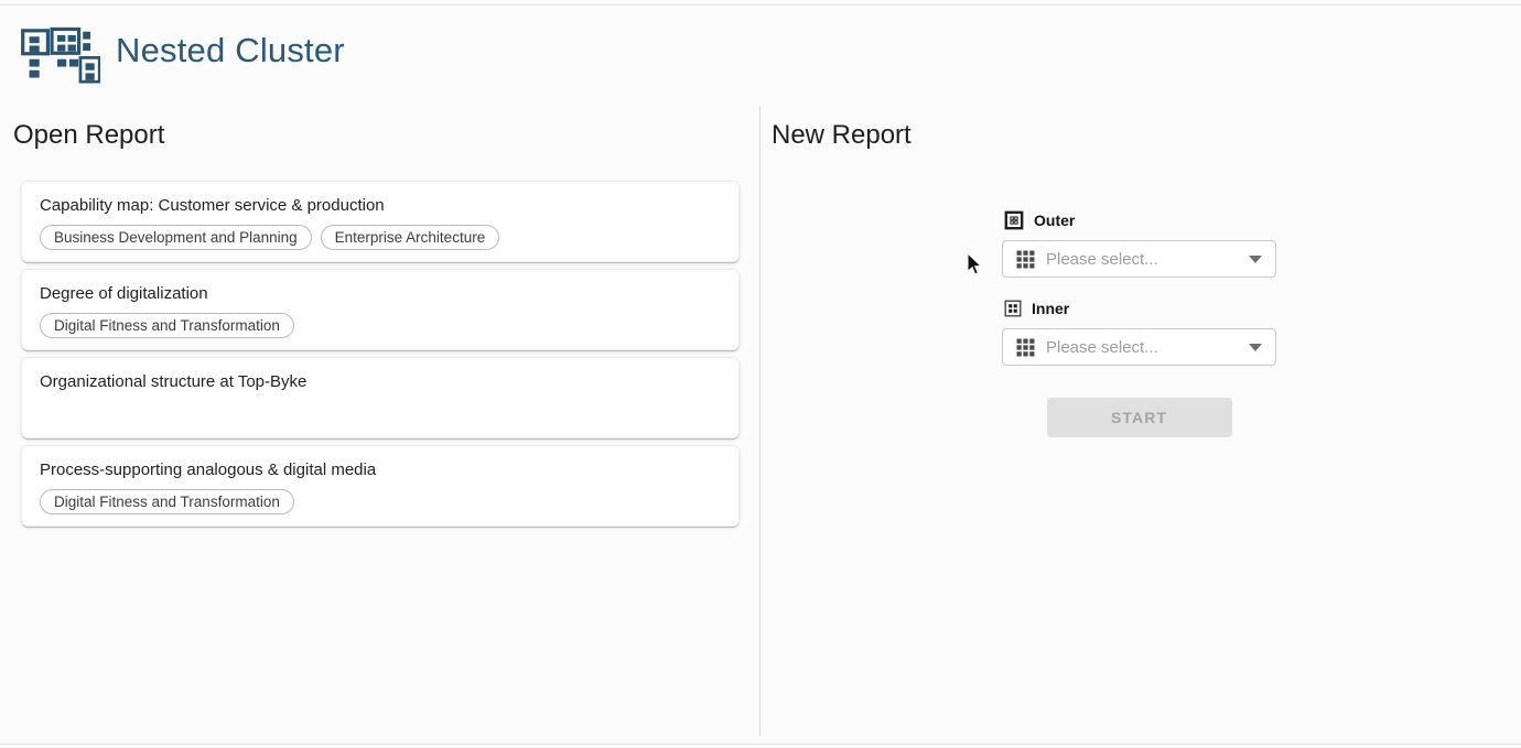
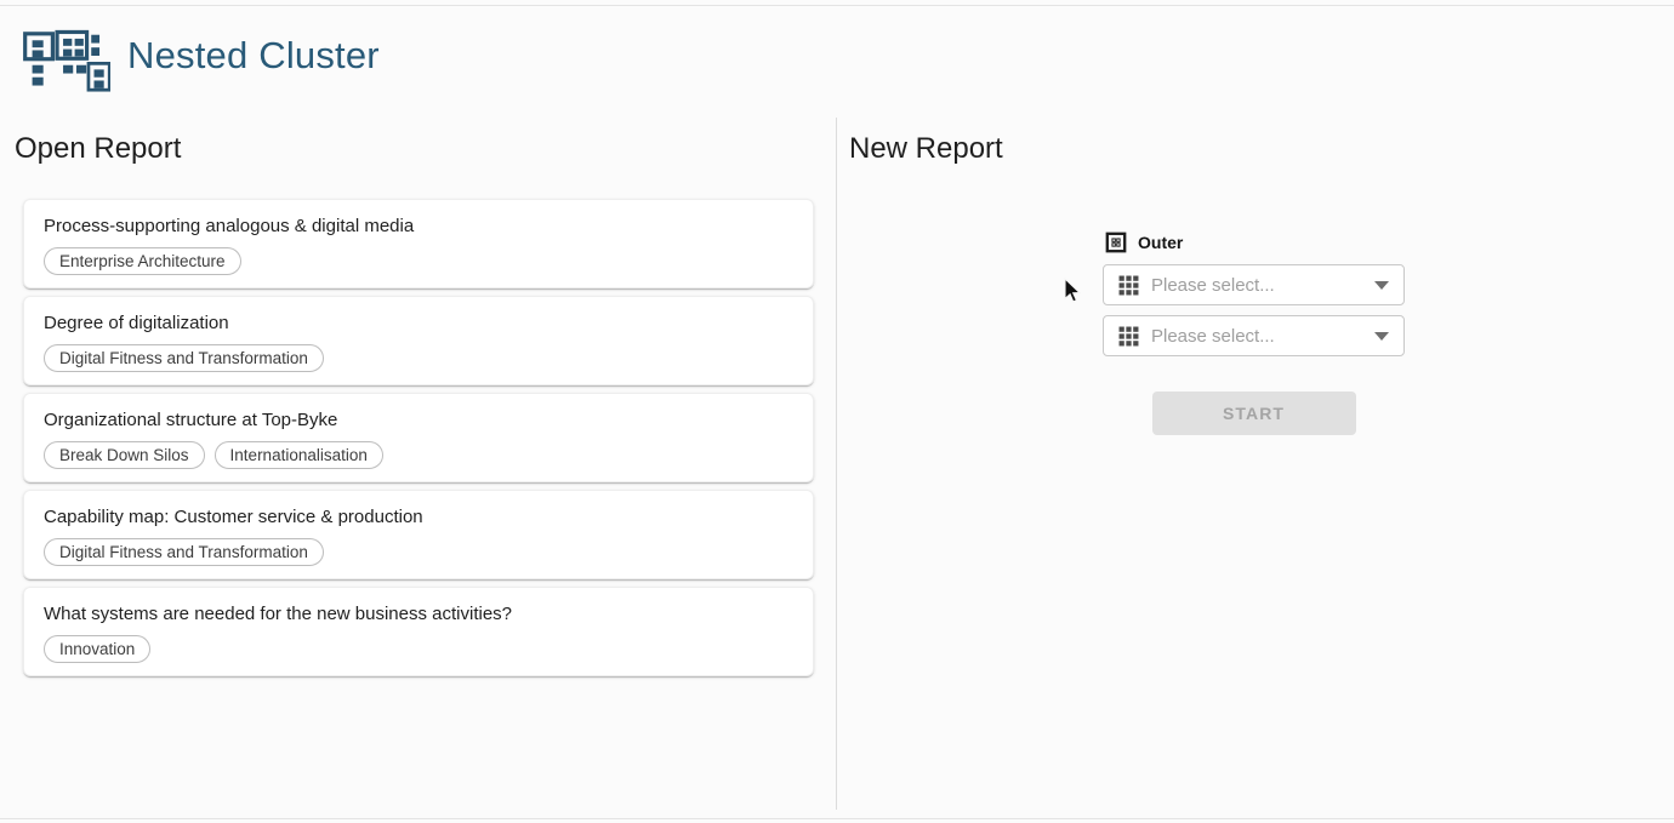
  Nested Cluster
  Open Report
- Capability map: Customer service & production
+ Process-supporting analogous & digital media
- Business Development and Planning
  Enterprise Architecture
  Degree of digitalization
  Digital Fitness and Transformation
  Organizational structure at Top-Byke
+ Break Down Silos
+ Internationalisation
- Process-supporting analogous & digital media
+ Capability map: Customer service & production
  Digital Fitness and Transformation
+ What systems are needed for the new business activities?
+ Innovation
  New Report
  Outer
  Please select...
- Inner
  Please select...
  START
